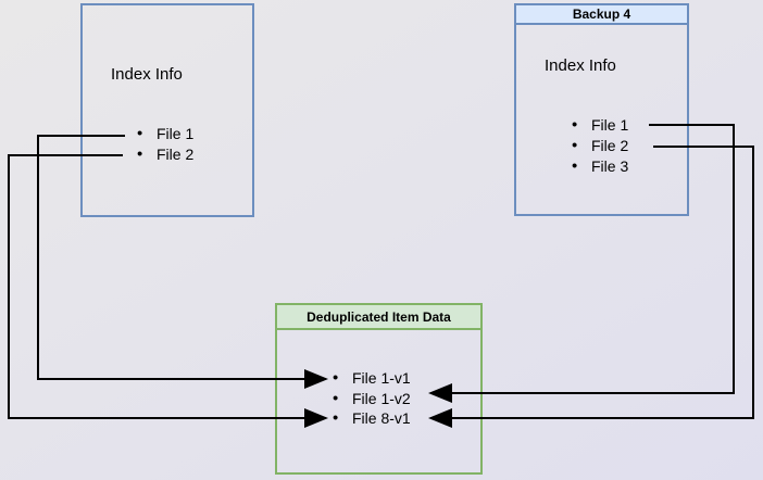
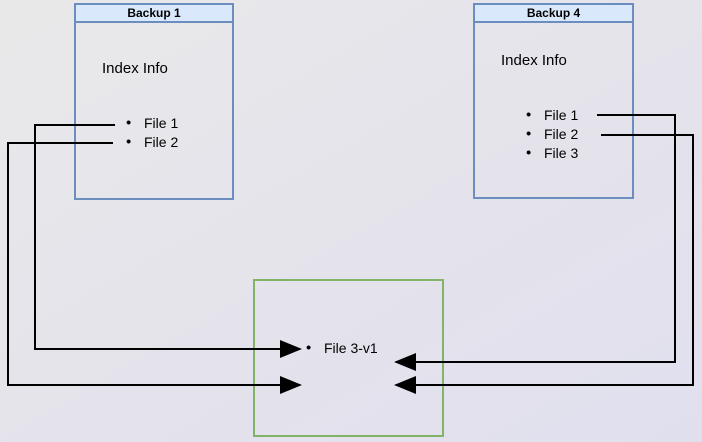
+ Backup 1
  Index Info
  File 1
  File 2
  Backup 4
  Index Info
  File 1
  File 2
  File 3
- Deduplicated Item Data
- File 1-v1
- File 1-v2
- File 8-v1
+ File 3-v1
